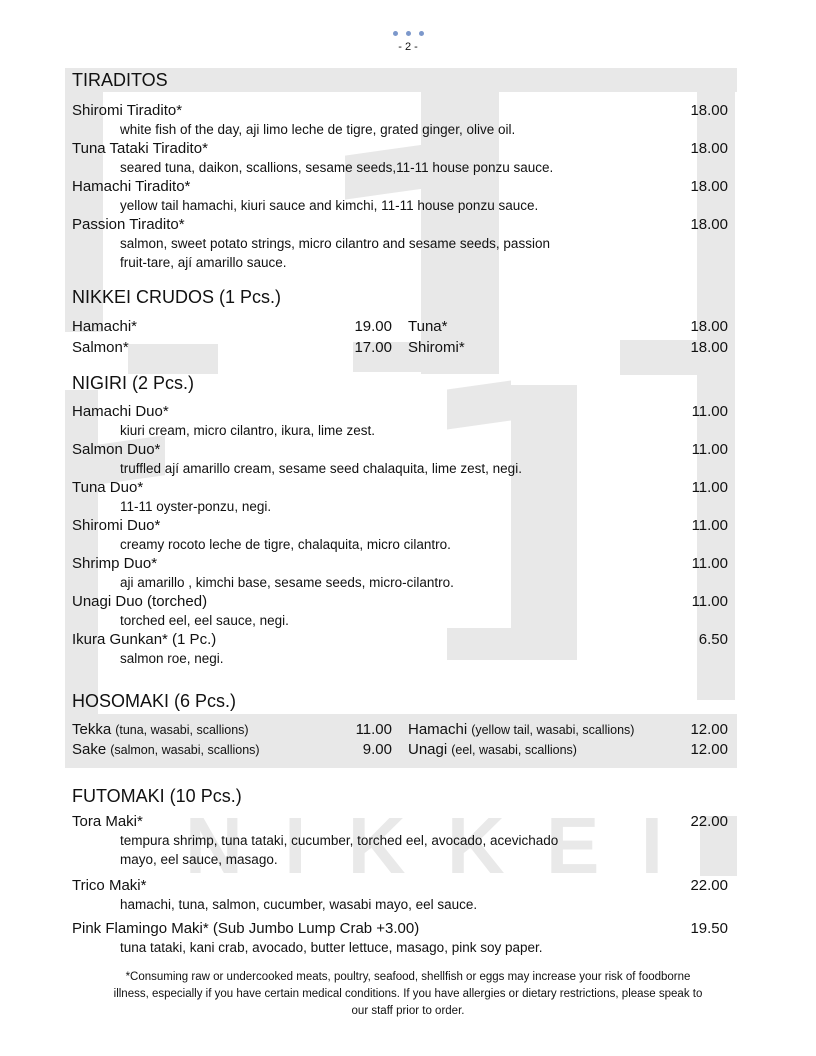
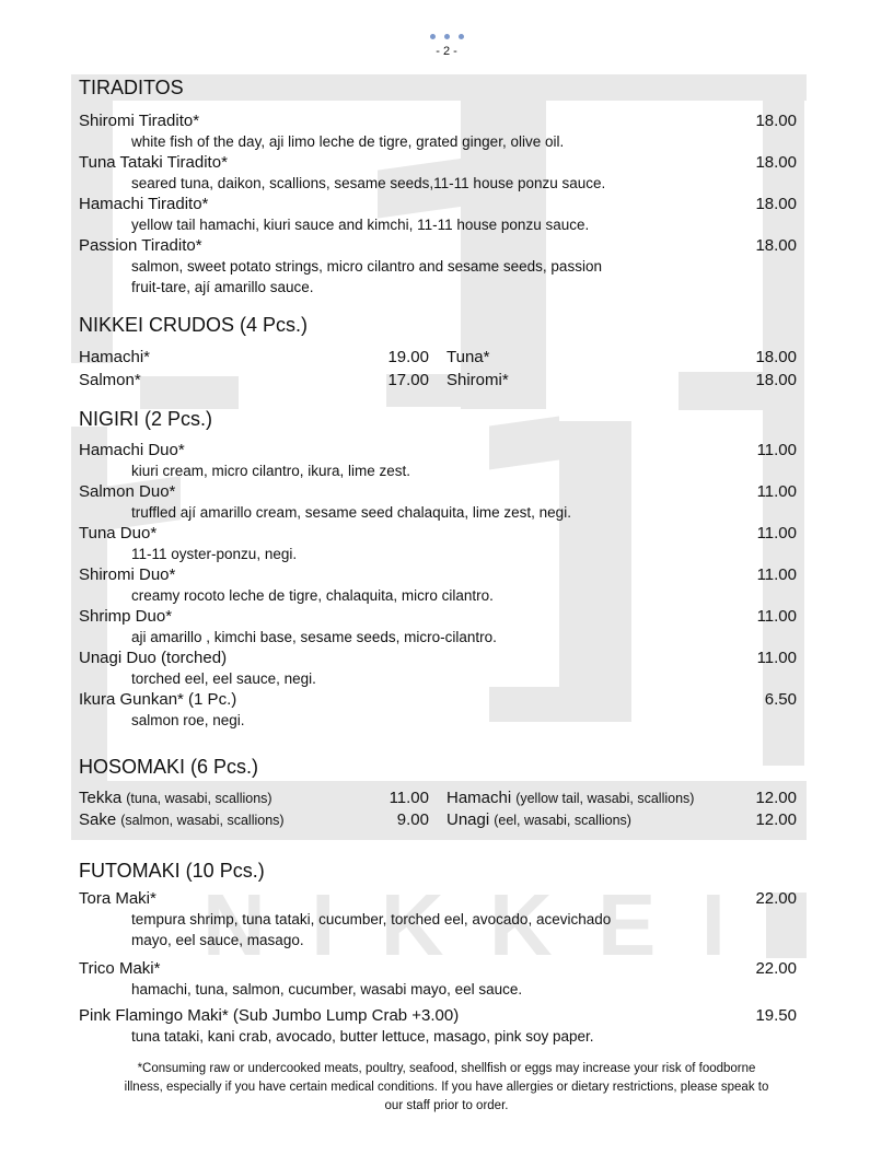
  N
  I
  K
  K
  E
  - 2 -
  TIRADITOS
  Shiromi Tiradito*
  18.00
  white fish of the day, aji limo leche de tigre, grated ginger, olive oil.
  Tuna Tataki Tiradito*
  18.00
  seared tuna, daikon, scallions, sesame seeds,11-11 house ponzu sauce.
  Hamachi Tiradito*
  18.00
  yellow tail hamachi, kiuri sauce and kimchi, 11-11 house ponzu sauce.
  Passion Tiradito*
  18.00
  salmon, sweet potato strings, micro cilantro and sesame seeds, passion
  fruit-tare, ají amarillo sauce.
- NIKKEI CRUDOS (1 Pcs.)
+ NIKKEI CRUDOS (4 Pcs.)
  Hamachi*
  19.00
  Salmon*
  17.00
  Tuna*
  18.00
  Shiromi*
  18.00
  NIGIRI (2 Pcs.)
  Hamachi Duo*
  11.00
  kiuri cream, micro cilantro, ikura, lime zest.
  Salmon Duo*
  11.00
  truffled ají amarillo cream, sesame seed chalaquita, lime zest, negi.
  Tuna Duo*
  11.00
  11-11 oyster-ponzu, negi.
  Shiromi Duo*
  11.00
  creamy rocoto leche de tigre, chalaquita, micro cilantro.
  Shrimp Duo*
  11.00
  aji amarillo , kimchi base, sesame seeds, micro-cilantro.
  Unagi Duo (torched)
  11.00
  torched eel, eel sauce, negi.
  Ikura Gunkan* (1 Pc.)
  6.50
  salmon roe, negi.
  HOSOMAKI (6 Pcs.)
  Tekka
  (tuna, wasabi, scallions)
  11.00
  Sake
  (salmon, wasabi, scallions)
  9.00
  Hamachi
  (yellow tail, wasabi, scallions)
  12.00
  Unagi
  (eel, wasabi, scallions)
  12.00
  FUTOMAKI (10 Pcs.)
  Tora Maki*
  22.00
  tempura shrimp, tuna tataki, cucumber, torched eel, avocado, acevichado
  mayo, eel sauce, masago.
  Trico Maki*
  22.00
  hamachi, tuna, salmon, cucumber, wasabi mayo, eel sauce.
  Pink Flamingo Maki* (Sub Jumbo Lump Crab +3.00)
  19.50
  tuna tataki, kani crab, avocado, butter lettuce, masago, pink soy paper.
  *Consuming raw or undercooked meats, poultry, seafood, shellfish or eggs may increase your risk of foodborne
  illness, especially if you have certain medical conditions. If you have allergies or dietary restrictions, please speak to
  our staff prior to order.
